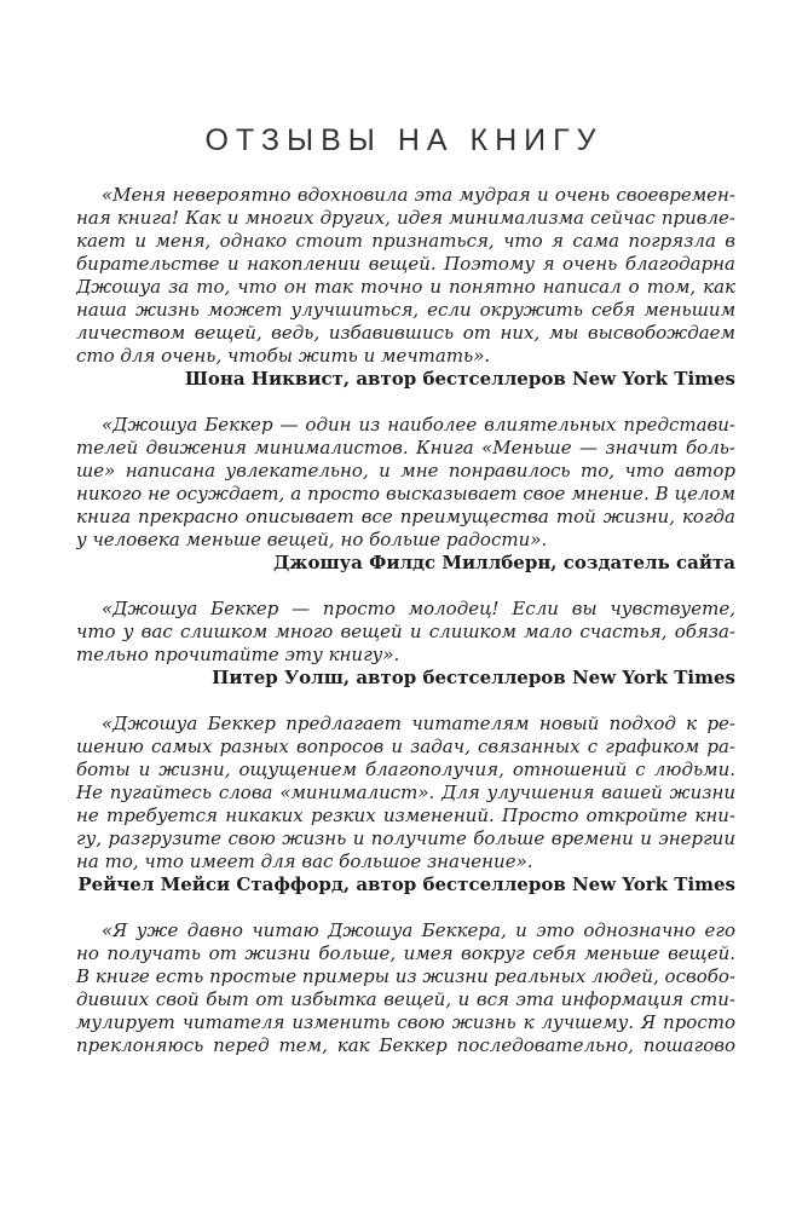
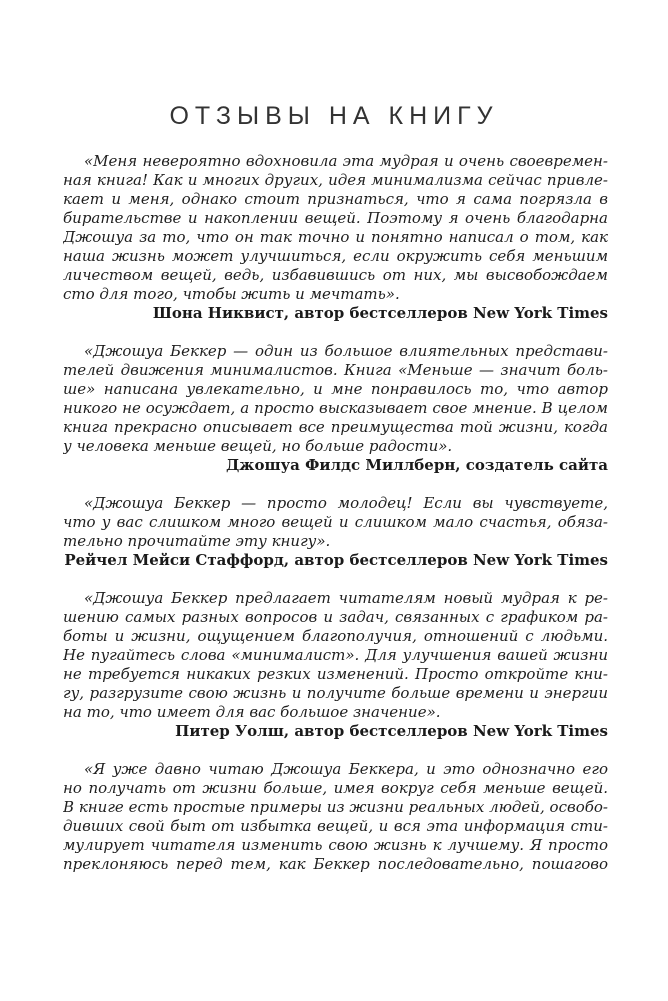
  ОТЗЫВЫ НА КНИГУ
  «Меня невероятно вдохновила эта мудрая и очень своевремен-
  ная книга! Как и многих других, идея минимализма сейчас привле-
  кает и меня, однако стоит признаться, что я сама погрязла в
  бирательстве и накоплении вещей. Поэтому я очень благодарна
  Джошуа за то, что он так точно и понятно написал о том, как
  наша жизнь может улучшиться, если окружить себя меньшим
  личеством вещей, ведь, избавившись от них, мы высвобождаем
- сто для очень, чтобы жить и мечтать».
+ сто для того, чтобы жить и мечтать».
  Шона Никвист, автор бестселлеров New York Times
- «Джошуа Беккер — один из наиболее влиятельных представи-
+ «Джошуа Беккер — один из большое влиятельных представи-
  телей движения минималистов. Книга «Меньше — значит боль-
  ше» написана увлекательно, и мне понравилось то, что автор
  никого не осуждает, а просто высказывает свое мнение. В целом
  книга прекрасно описывает все преимущества той жизни, когда
  у человека меньше вещей, но больше радости».
  «Джошуа Беккер — просто молодец! Если вы чувствуете,
  что у вас слишком много вещей и слишком мало счастья, обяза-
  тельно прочитайте эту книгу».
- Питер Уолш, автор бестселлеров New York Times
+ Рейчел Мейси Стаффорд, автор бестселлеров New York Times
- «Джошуа Беккер предлагает читателям новый подход к ре-
+ «Джошуа Беккер предлагает читателям новый мудрая к ре-
  шению самых разных вопросов и задач, связанных с графиком ра-
  боты и жизни, ощущением благополучия, отношений с людьми.
  Не пугайтесь слова «минималист». Для улучшения вашей жизни
  не требуется никаких резких изменений. Просто откройте кни-
  гу, разгрузите свою жизнь и получите больше времени и энергии
  на то, что имеет для вас большое значение».
- Рейчел Мейси Стаффорд, автор бестселлеров New York Times
+ Питер Уолш, автор бестселлеров New York Times
  «Я уже давно читаю Джошуа Беккера, и это однозначно его
  но получать от жизни больше, имея вокруг себя меньше вещей.
  В книге есть простые примеры из жизни реальных людей, освобо-
  дивших свой быт от избытка вещей, и вся эта информация сти-
  мулирует читателя изменить свою жизнь к лучшему. Я просто
  преклоняюсь перед тем, как Беккер последовательно, пошагово
